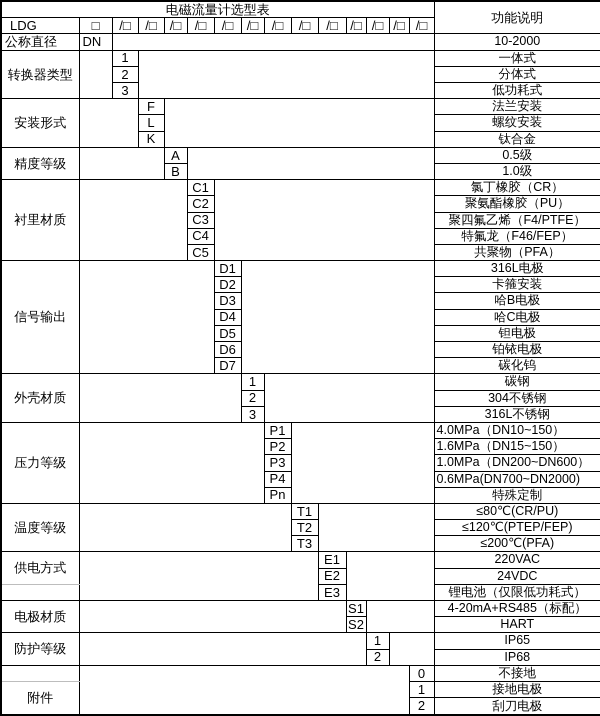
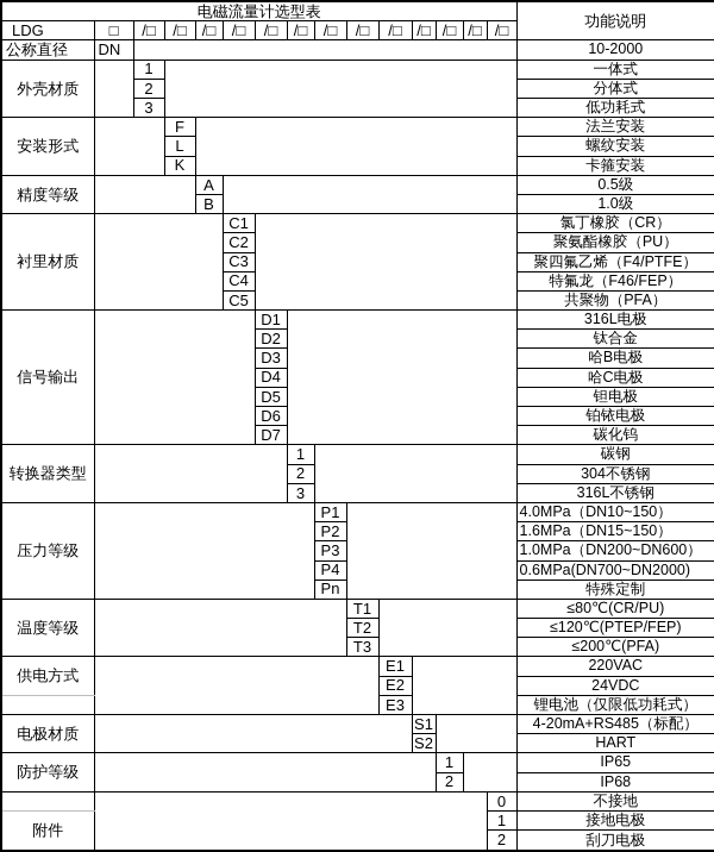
  电磁流量计选型表	功能说明
  LDG	□	/□	/□	/□	/□	/□	/□	/□	/□	/□	/□	/□	/□	/□
  公称直径	DN		10-2000
- 转换器类型		1		一体式
+ 外壳材质		1		一体式
  2	分体式
  3	低功耗式
  安装形式		F		法兰安装
  L	螺纹安装
- K	钛合金
+ K	卡箍安装
  精度等级		A		0.5级
  B	1.0级
  衬里材质		C1		氯丁橡胶（CR）
  C2	聚氨酯橡胶（PU）
  C3	聚四氟乙烯（F4/PTFE）
  C4	特氟龙（F46/FEP）
  C5	共聚物（PFA）
  信号输出		D1		316L电极
- D2	卡箍安装
+ D2	钛合金
  D3	哈B电极
  D4	哈C电极
  D5	钽电极
  D6	铂铱电极
  D7	碳化钨
- 外壳材质		1		碳钢
+ 转换器类型		1		碳钢
  2	304不锈钢
  3	316L不锈钢
  压力等级		P1		4.0MPa（DN10~150）
  P2	1.6MPa（DN15~150）
  P3	1.0MPa（DN200~DN600）
  P4	0.6MPa(DN700~DN2000)
  Pn	特殊定制
  温度等级		T1		≤80℃(CR/PU)
  T2	≤120℃(PTEP/FEP)
  T3	≤200℃(PFA)
  供电方式		E1		220VAC
  E2	24VDC
  	E3	锂电池（仅限低功耗式）
  电极材质		S1		4-20mA+RS485（标配）
  S2	HART
  防护等级		1		IP65
  2	IP68
  		0	不接地
  附件	1	接地电极
  2	刮刀电极
